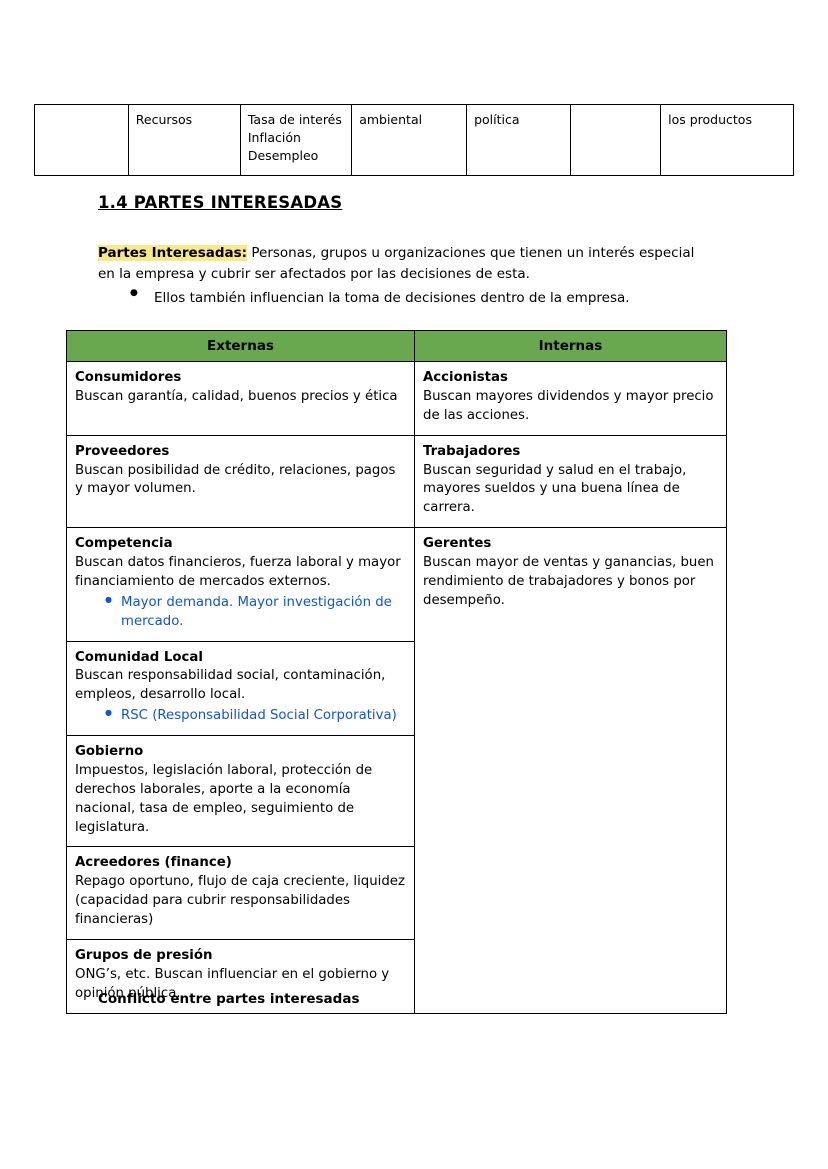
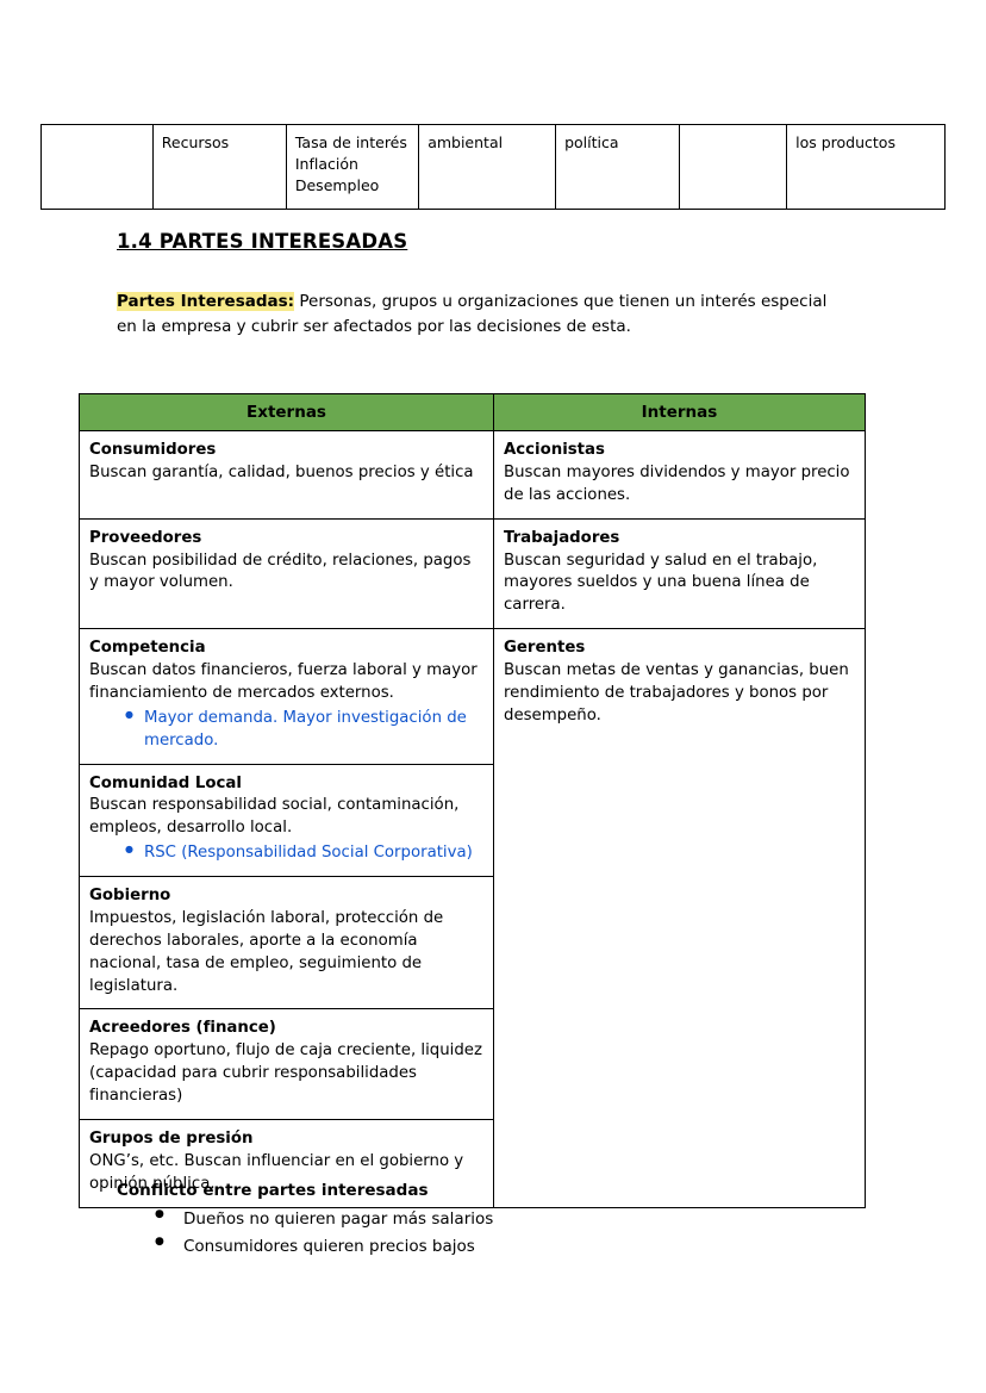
  	Recursos	Tasa de interés Inflación Desempleo	ambiental	política		los productos
  1.4 PARTES INTERESADAS
  Partes Interesadas: Personas, grupos u organizaciones que tienen un interés especial en la empresa y cubrir ser afectados por las decisiones de esta.
- Ellos también influencian la toma de decisiones dentro de la empresa.
  Externas	Internas
  Consumidores Buscan garantía, calidad, buenos precios y ética	Accionistas Buscan mayores dividendos y mayor precio de las acciones.
  Proveedores Buscan posibilidad de crédito, relaciones, pagos y mayor volumen.	Trabajadores Buscan seguridad y salud en el trabajo, mayores sueldos y una buena línea de carrera.
- Competencia Buscan datos financieros, fuerza laboral y mayor financiamiento de mercados externos. Mayor demanda. Mayor investigación de mercado.	Gerentes Buscan mayor de ventas y ganancias, buen rendimiento de trabajadores y bonos por desempeño.
+ Competencia Buscan datos financieros, fuerza laboral y mayor financiamiento de mercados externos. Mayor demanda. Mayor investigación de mercado.	Gerentes Buscan metas de ventas y ganancias, buen rendimiento de trabajadores y bonos por desempeño.
  Comunidad Local Buscan responsabilidad social, contaminación, empleos, desarrollo local. RSC (Responsabilidad Social Corporativa)
  Gobierno Impuestos, legislación laboral, protección de derechos laborales, aporte a la economía nacional, tasa de empleo, seguimiento de legislatura.
  Acreedores (finance) Repago oportuno, flujo de caja creciente, liquidez (capacidad para cubrir responsabilidades financieras)
  Grupos de presión ONG’s, etc. Buscan influenciar en el gobierno y opinión pública.
  Conflicto entre partes interesadas
+ Dueños no quieren pagar más salarios
+ Consumidores quieren precios bajos
